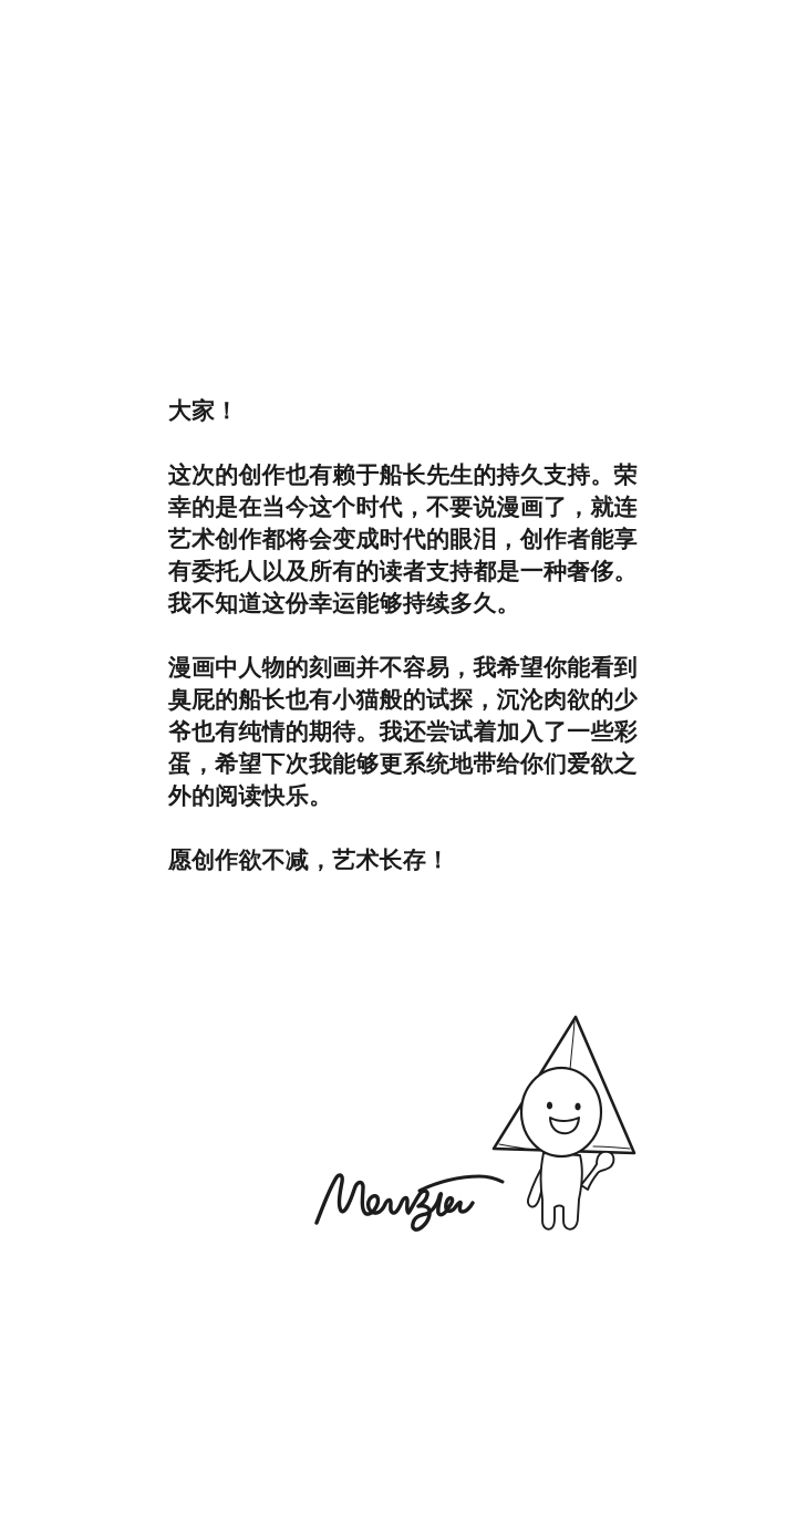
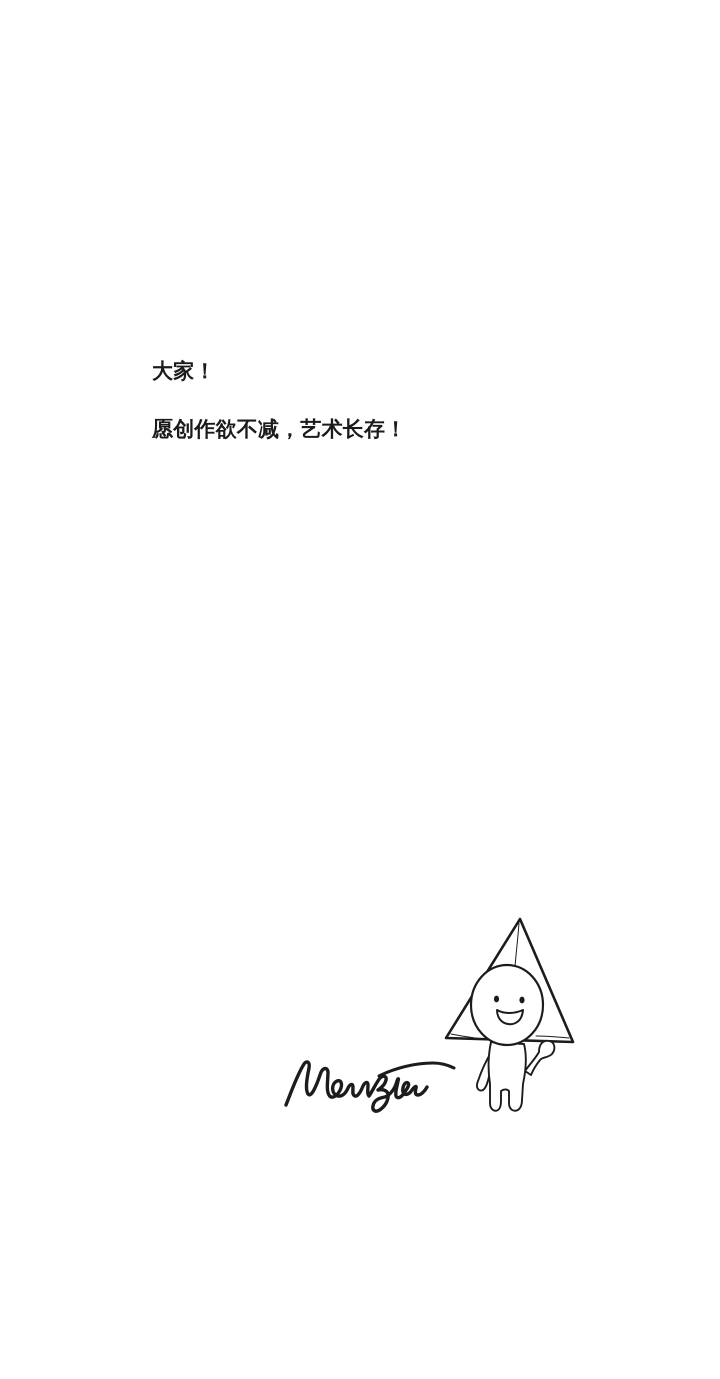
  大家！
- 这次的创作也有赖于船长先生的持久支持。荣
- 幸的是在当今这个时代，不要说漫画了，就连
- 艺术创作都将会变成时代的眼泪，创作者能享
- 有委托人以及所有的读者支持都是一种奢侈。
- 我不知道这份幸运能够持续多久。
- 漫画中人物的刻画并不容易，我希望你能看到
- 臭屁的船长也有小猫般的试探，沉沦肉欲的少
- 爷也有纯情的期待。我还尝试着加入了一些彩
- 蛋，希望下次我能够更系统地带给你们爱欲之
- 外的阅读快乐。
  愿创作欲不减，艺术长存！
